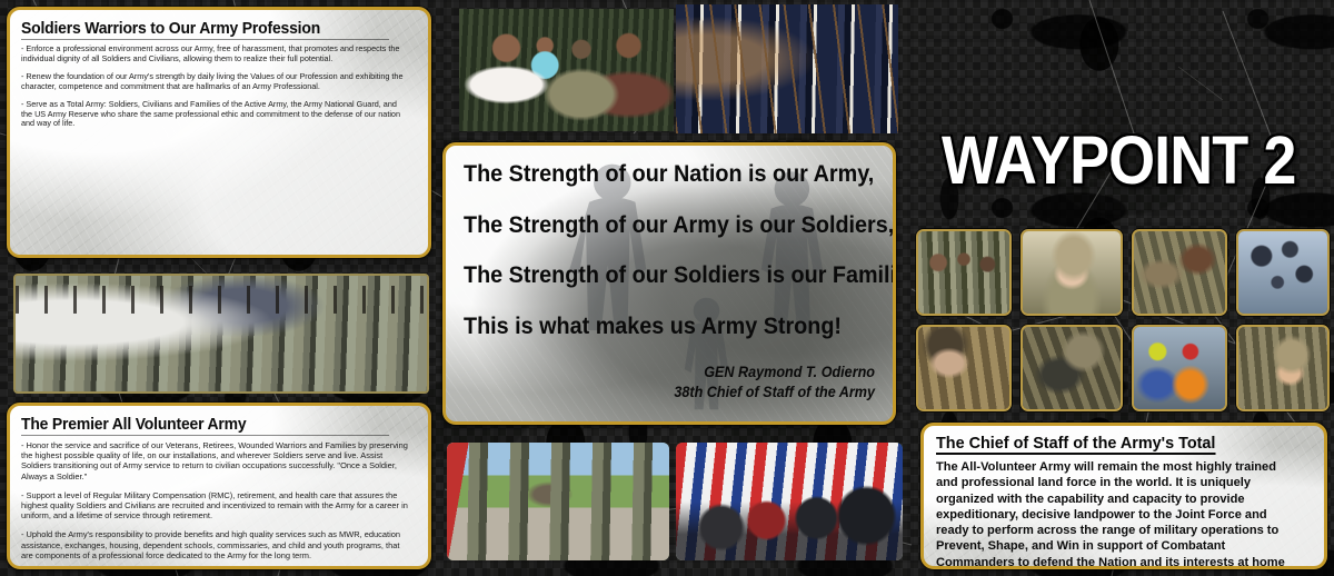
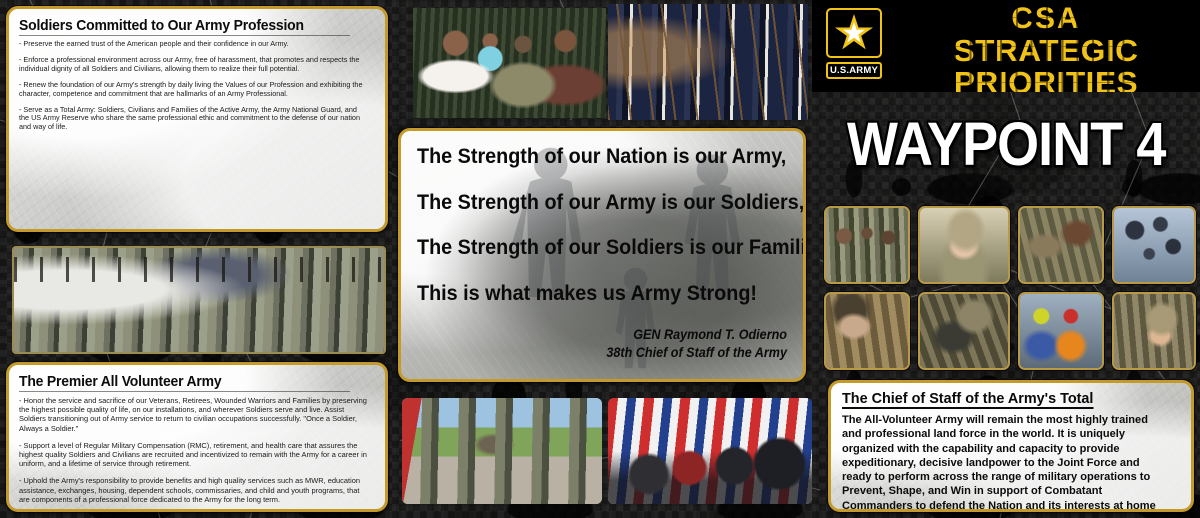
- Soldiers Warriors to Our Army Profession
+ Soldiers Committed to Our Army Profession
+ - Preserve the earned trust of the American people and their confidence in our Army.
  - Enforce a professional environment across our Army, free of harassment, that promotes and respects the individual dignity of all Soldiers and Civilians, allowing them to realize their full potential.
  - Renew the foundation of our Army's strength by daily living the Values of our Profession and exhibiting the character, competence and commitment that are hallmarks of an Army Professional.
  - Serve as a Total Army: Soldiers, Civilians and Families of the Active Army, the Army National Guard, and the US Army Reserve who share the same professional ethic and commitment to the defense of our nation and way of life.
  The Premier All Volunteer Army
  - Honor the service and sacrifice of our Veterans, Retirees, Wounded Warriors and Families by preserving the highest possible quality of life, on our installations, and wherever Soldiers serve and live. Assist Soldiers transitioning out of Army service to return to civilian occupations successfully. "Once a Soldier, Always a Soldier."
  - Support a level of Regular Military Compensation (RMC), retirement, and health care that assures the highest quality Soldiers and Civilians are recruited and incentivized to remain with the Army for a career in uniform, and a lifetime of service through retirement.
  - Uphold the Army's responsibility to provide benefits and high quality services such as MWR, education assistance, exchanges, housing, dependent schools, commissaries, and child and youth programs, that are components of a professional force dedicated to the Army for the long term.
  The Strength of our Nation is our Army,
  The Strength of our Army is our Soldiers,
  The Strength of our Soldiers is our Famil
  This is what makes us Army Strong!
  GEN Raymond T. Odierno
  38th Chief of Staff of the Army
+ U.S.ARMY
+ CSA
+ STRATEGIC PRIORITIES
- WAYPOINT 2
+ WAYPOINT 4
  The Chief of Staff of the Army's Total
  The All-Volunteer Army will remain the most highly trained and professional land force in the world. It is uniquely organized with the capability and capacity to provide expeditionary, decisive landpower to the Joint Force and ready to perform across the range of military operations to Prevent, Shape, and Win in support of Combatant Commanders to defend the Nation and its interests at home
